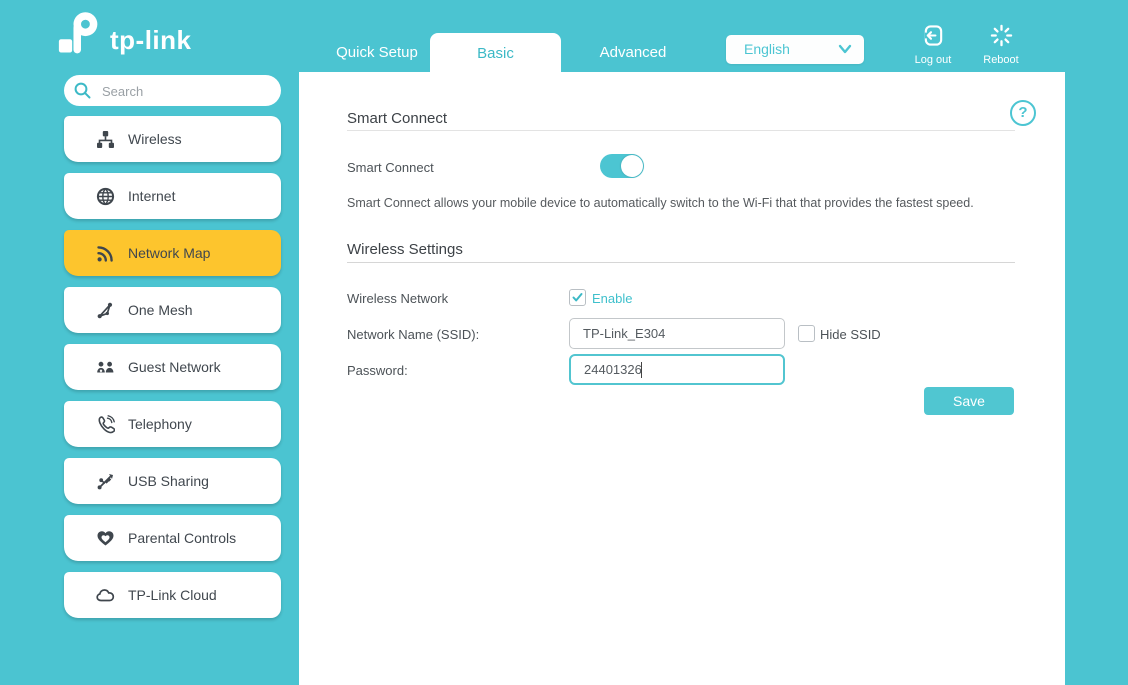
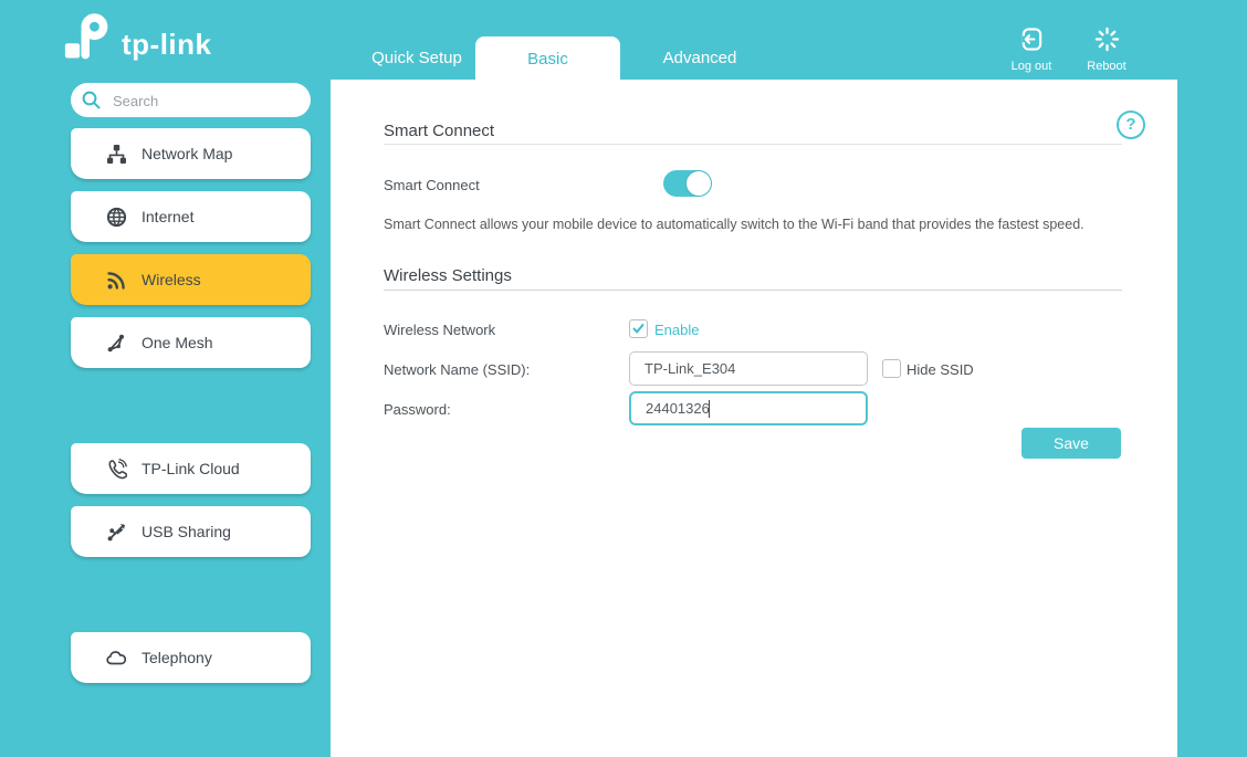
  tp-link
  Quick Setup
  Basic
  Advanced
- English
  Log out
  Reboot
  Search
- Wireless
+ Network Map
  Internet
- Network Map
+ Wireless
  One Mesh
- Guest Network
- Telephony
+ TP-Link Cloud
  USB Sharing
- Parental Controls
- TP-Link Cloud
+ Telephony
  ?
  Smart Connect
  Smart Connect
- Smart Connect allows your mobile device to automatically switch to the Wi-Fi that that provides the fastest speed.
+ Smart Connect allows your mobile device to automatically switch to the Wi-Fi band that provides the fastest speed.
  Wireless Settings
  Wireless Network
  Enable
  Network Name (SSID):
  TP-Link_E304
  Hide SSID
  Password:
  24401326
  Save
